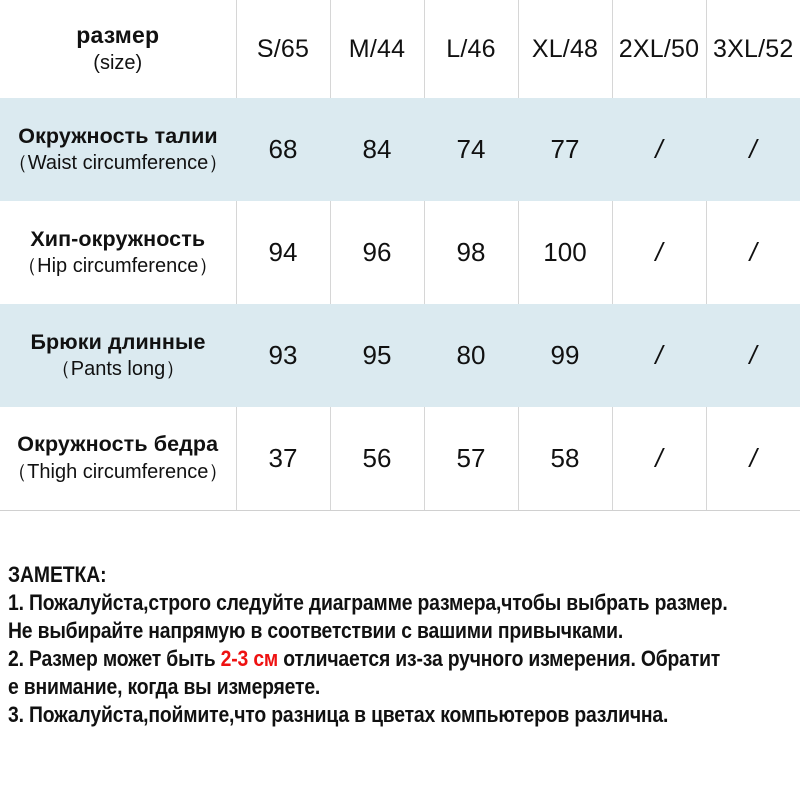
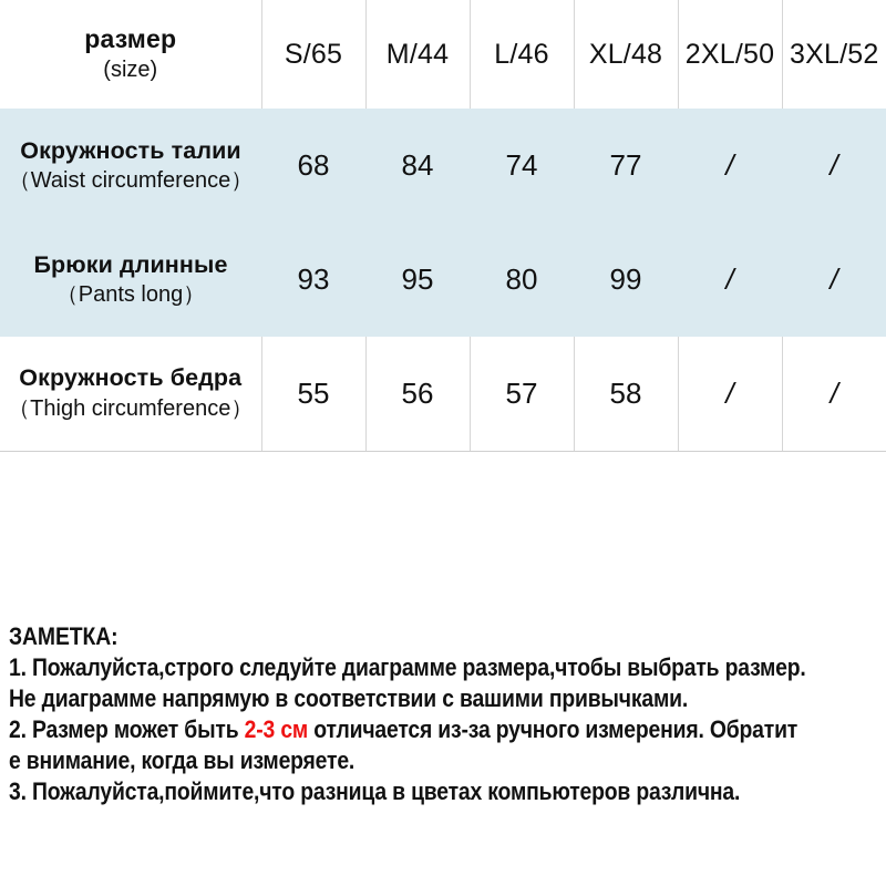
  размер (size)	S/65	M/44	L/46	XL/48	2XL/50	3XL/52
  Окружность талии （Waist circumference）	68	84	74	77	/	/
- Хип-окружность （Hip circumference）	94	96	98	100	/	/
  Брюки длинные （Pants long）	93	95	80	99	/	/
- Окружность бедра （Thigh circumference）	37	56	57	58	/	/
+ Окружность бедра （Thigh circumference）	55	56	57	58	/	/
  ЗАМЕТКА:
  1. Пожалуйста,строго следуйте диаграмме размера,чтобы выбрать размер.
- Не выбирайте напрямую в соответствии с вашими привычками.
+ Не диаграмме напрямую в соответствии с вашими привычками.
  2. Размер может быть 2-3 см отличается из-за ручного измерения. Обратит
  е внимание, когда вы измеряете.
  3. Пожалуйста,поймите,что разница в цветах компьютеров различна.
